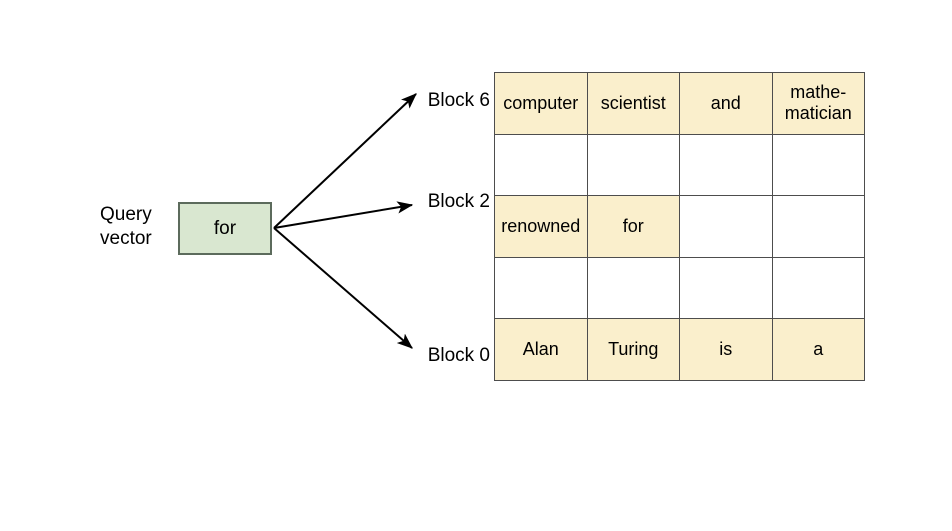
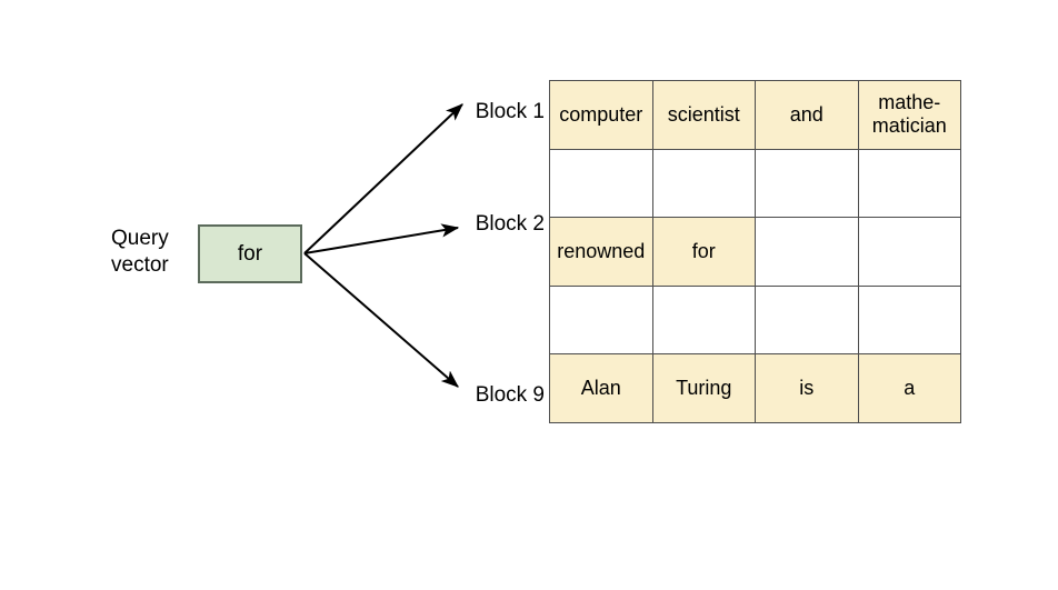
  Query
  vector
  for
- Block 6
+ Block 1
  Block 2
- Block 0
+ Block 9
  computer	scientist	and	mathe-matician
  renowned	for
  Alan	Turing	is	a
